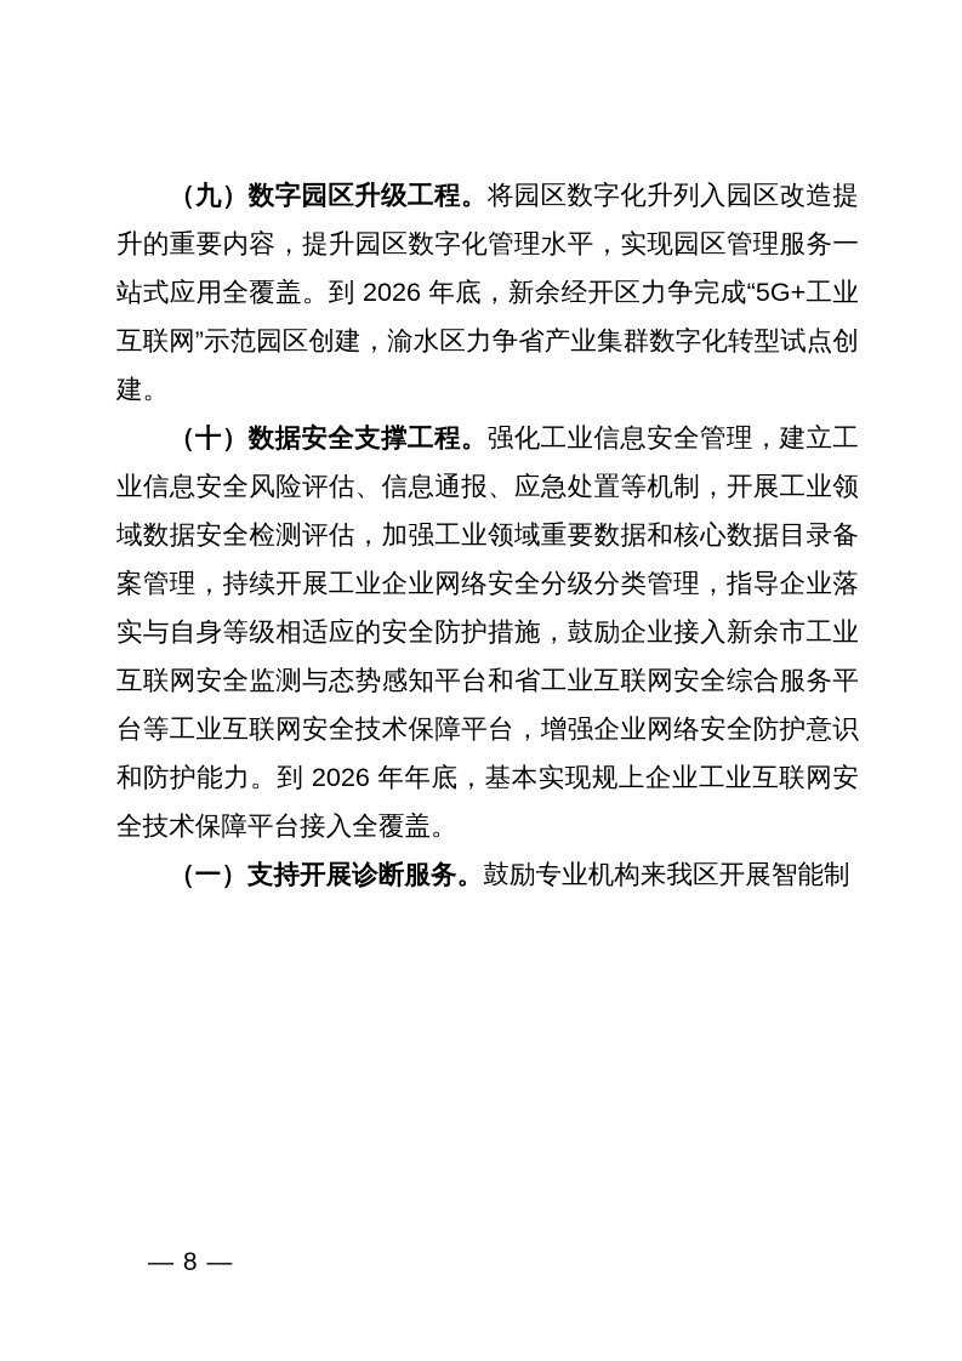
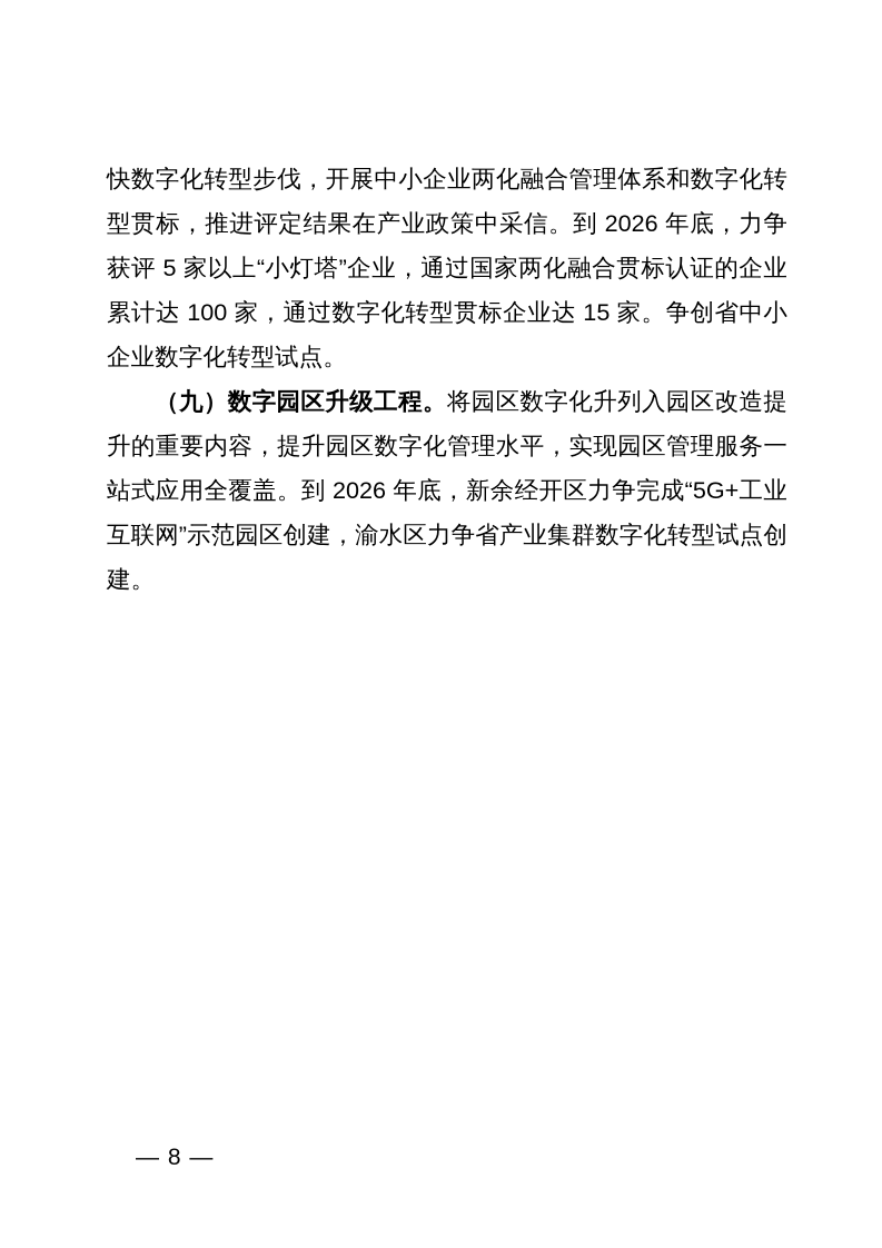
+ 快数字化转型步伐，开展中小企业两化融合管理体系和数字化转型贯标，推进评定结果在产业政策中采信。到 2026 年底，力争获评 5 家以上“小灯塔”企业，通过国家两化融合贯标认证的企业累计达 100 家，通过数字化转型贯标企业达 15 家。争创省中小企业数字化转型试点。
  （九）数字园区升级工程。将园区数字化升列入园区改造提升的重要内容，提升园区数字化管理水平，实现园区管理服务一站式应用全覆盖。到 2026 年底，新余经开区力争完成“5G+工业互联网”示范园区创建，渝水区力争省产业集群数字化转型试点创建。
- （十）数据安全支撑工程。强化工业信息安全管理，建立工业信息安全风险评估、信息通报、应急处置等机制，开展工业领域数据安全检测评估，加强工业领域重要数据和核心数据目录备案管理，持续开展工业企业网络安全分级分类管理，指导企业落实与自身等级相适应的安全防护措施，鼓励企业接入新余市工业互联网安全监测与态势感知平台和省工业互联网安全综合服务平台等工业互联网安全技术保障平台，增强企业网络安全防护意识和防护能力。到 2026 年年底，基本实现规上企业工业互联网安全技术保障平台接入全覆盖。
- （一）支持开展诊断服务。鼓励专业机构来我区开展智能制
  — 8 —
